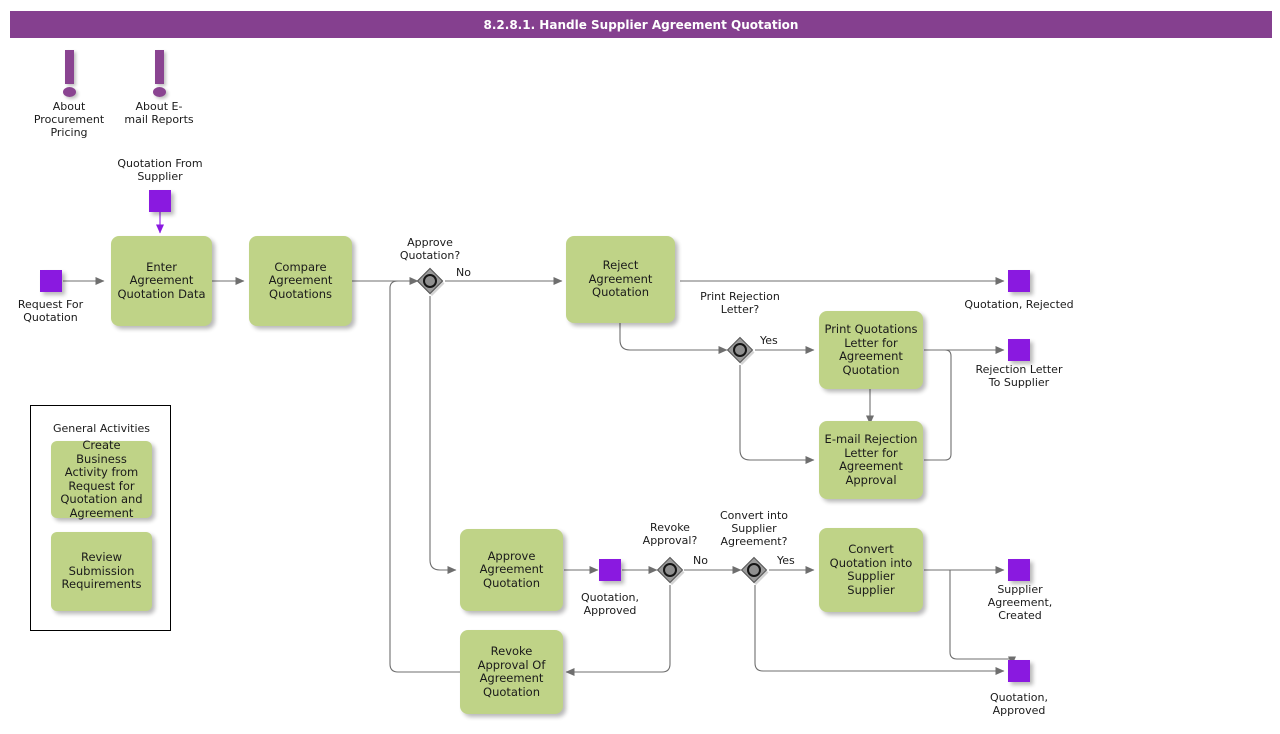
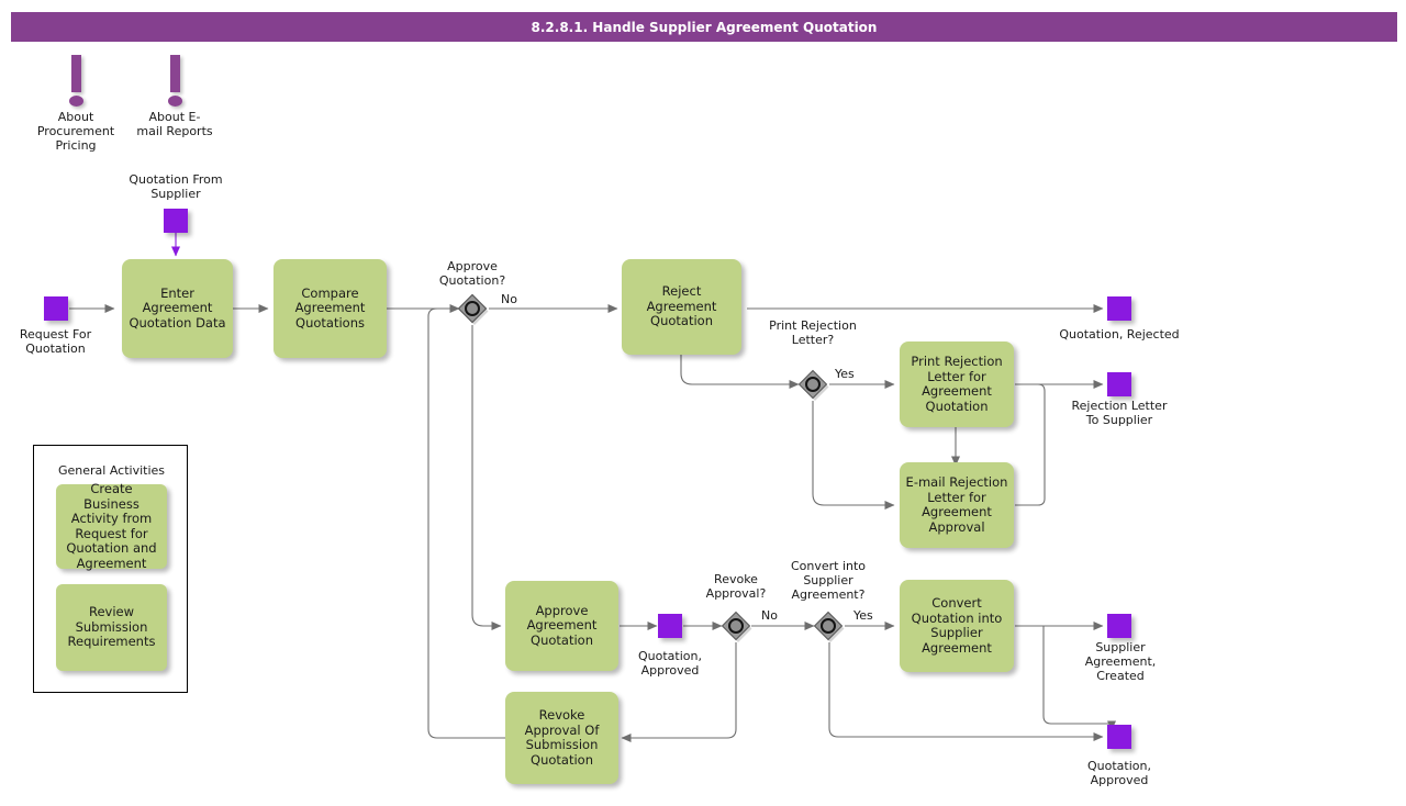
  8.2.8.1. Handle Supplier Agreement Quotation
  About Procurement Pricing
  About E-mail Reports
  Request For Quotation
  Quotation From Supplier
  Quotation, Approved
  Quotation, Rejected
  Rejection Letter To Supplier
  Supplier Agreement, Created
  Quotation, Approved
  Enter Agreement Quotation Data
  Compare Agreement Quotations
  Reject Agreement Quotation
- Print Quotations Letter for Agreement Quotation
+ Print Rejection Letter for Agreement Quotation
  E-mail Rejection Letter for Agreement Approval
  Approve Agreement Quotation
- Revoke Approval Of Agreement Quotation
+ Revoke Approval Of Submission Quotation
- Convert Quotation into Supplier Supplier
+ Convert Quotation into Supplier Agreement
  Approve Quotation?
  No
  Print Rejection Letter?
  Yes
  Revoke Approval?
  No
  Convert into Supplier Agreement?
  Yes
  General Activities
  Create Business Activity from Request for Quotation and Agreement
  Review Submission Requirements
